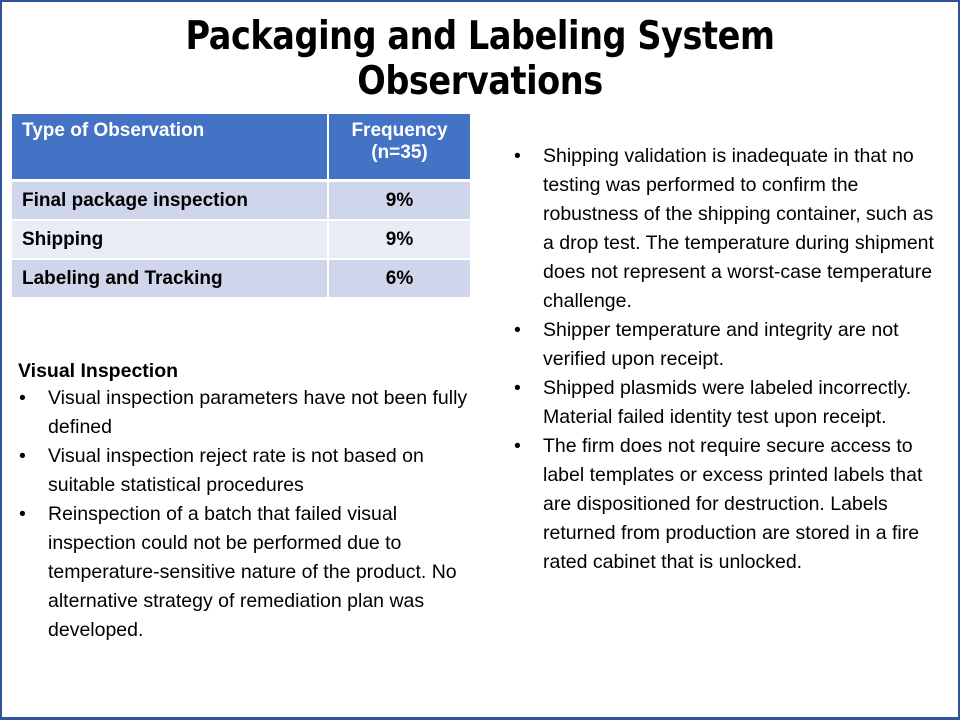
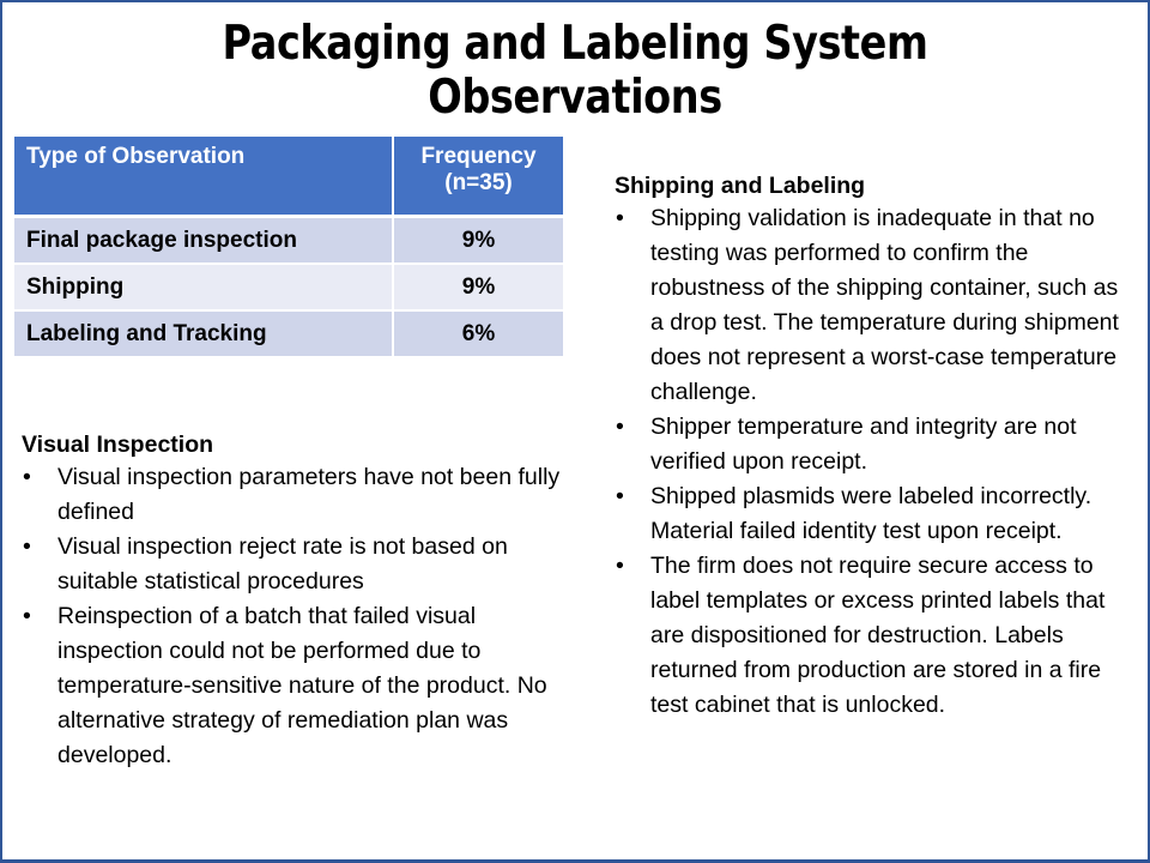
  Packaging and Labeling System Observations
  Type of Observation	Frequency (n=35)
  Final package inspection	9%
  Shipping	9%
  Labeling and Tracking	6%
  Visual Inspection
  Visual inspection parameters have not been fully defined
  Visual inspection reject rate is not based on suitable statistical procedures
  Reinspection of a batch that failed visual inspection could not be performed due to temperature-sensitive nature of the product. No alternative strategy of remediation plan was developed.
+ Shipping and Labeling
  Shipping validation is inadequate in that no testing was performed to confirm the robustness of the shipping container, such as a drop test. The temperature during shipment does not represent a worst-case temperature challenge.
  Shipper temperature and integrity are not verified upon receipt.
  Shipped plasmids were labeled incorrectly. Material failed identity test upon receipt.
- The firm does not require secure access to label templates or excess printed labels that are dispositioned for destruction. Labels returned from production are stored in a fire rated cabinet that is unlocked.
+ The firm does not require secure access to label templates or excess printed labels that are dispositioned for destruction. Labels returned from production are stored in a fire test cabinet that is unlocked.
